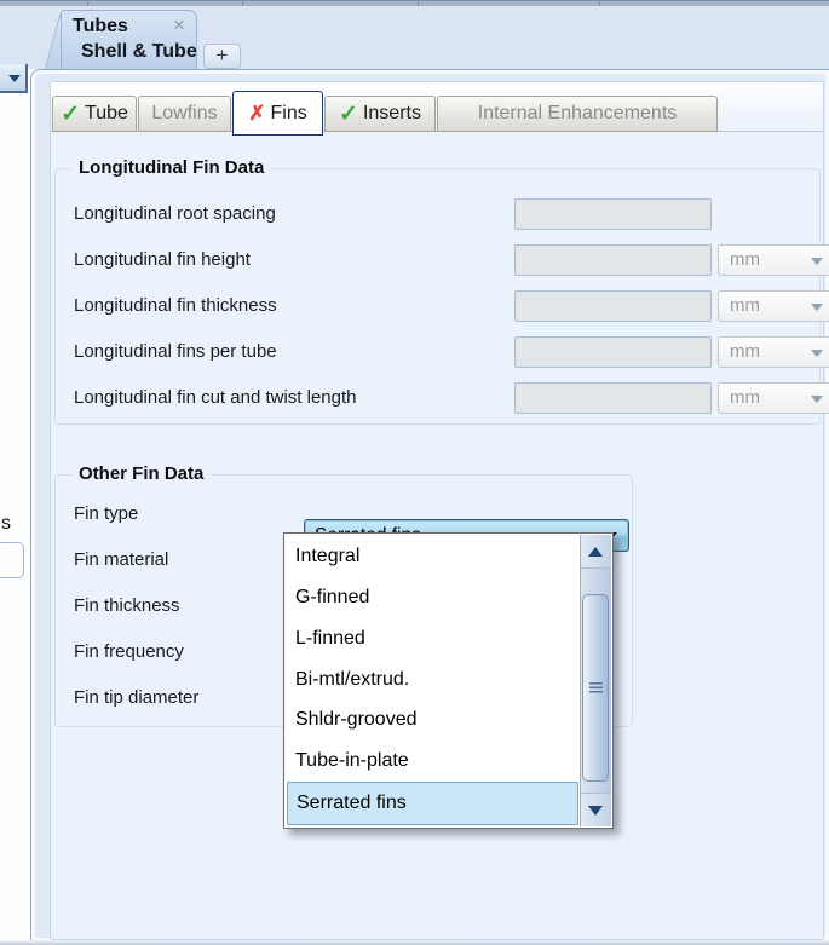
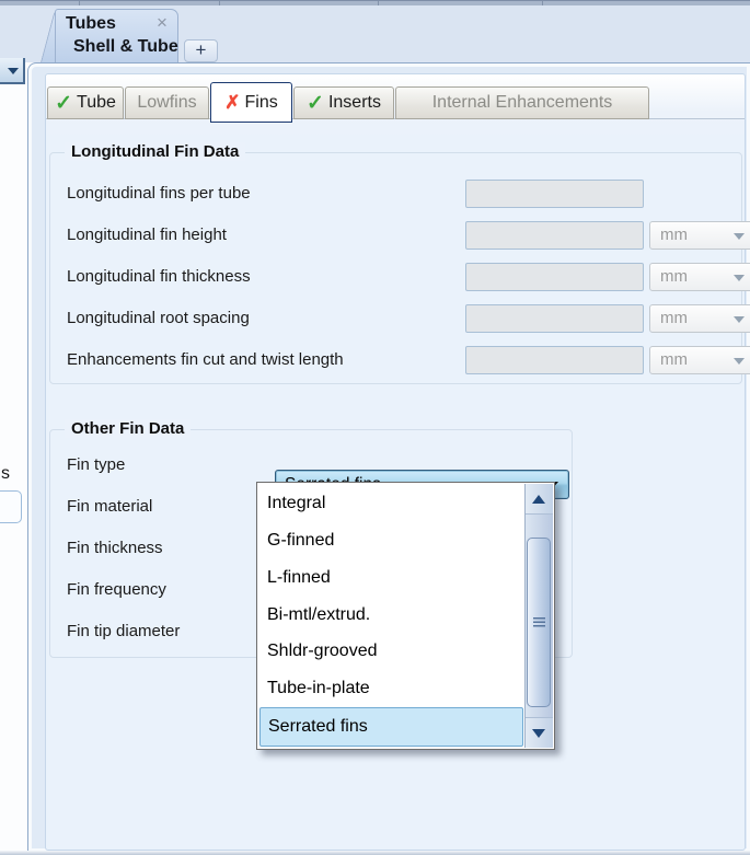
  Tubes
  Shell & Tube
  ×
  +
  s
  ✓
  Tube
  Lowfins
  ✗
  Fins
  ✓
  Inserts
  Internal Enhancements
  Longitudinal Fin Data
- Longitudinal root spacing
+ Longitudinal fins per tube
  Longitudinal fin height
  mm
  Longitudinal fin thickness
  mm
- Longitudinal fins per tube
+ Longitudinal root spacing
  mm
- Longitudinal fin cut and twist length
+ Enhancements fin cut and twist length
  mm
  Other Fin Data
  Fin type
  Fin material
  Fin thickness
  Fin frequency
  Fin tip diameter
  Integral
  G-finned
  L-finned
  Bi-mtl/extrud.
  Shldr-grooved
  Tube-in-plate
  Serrated fins
